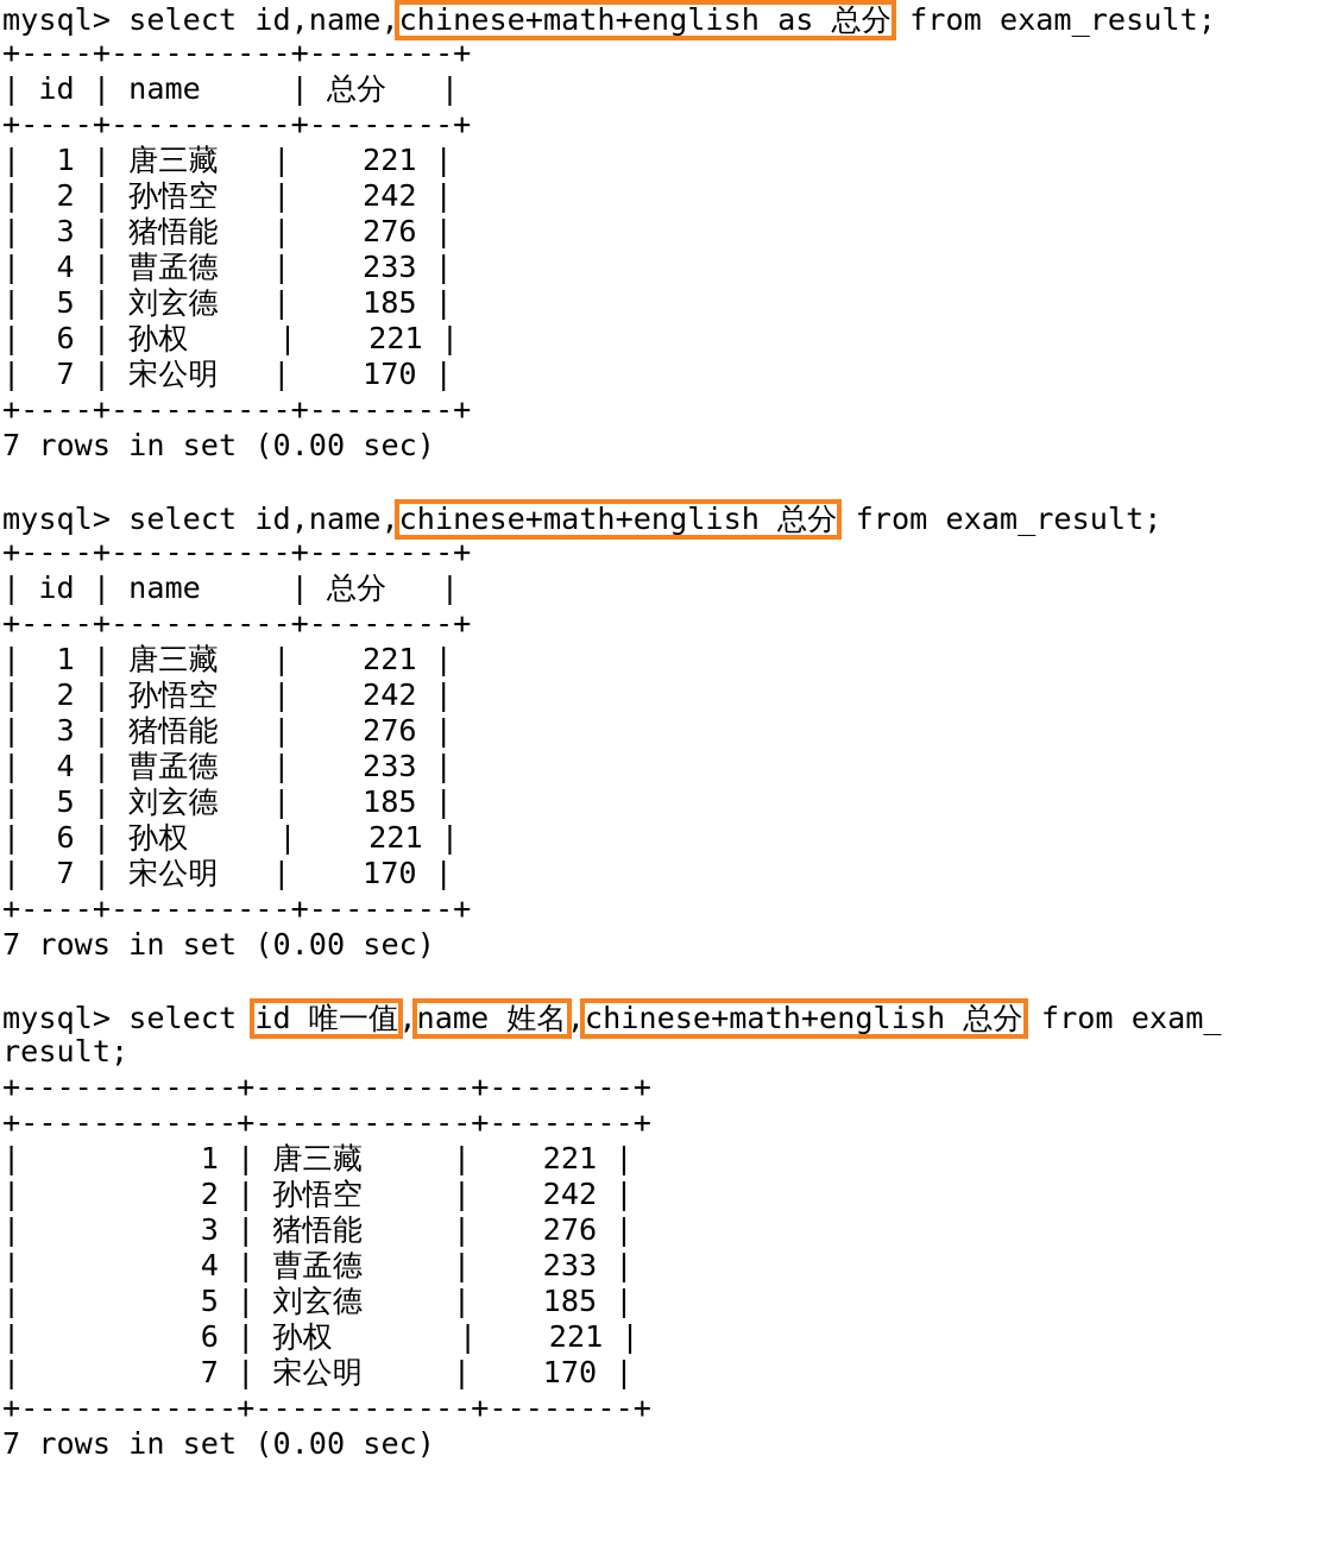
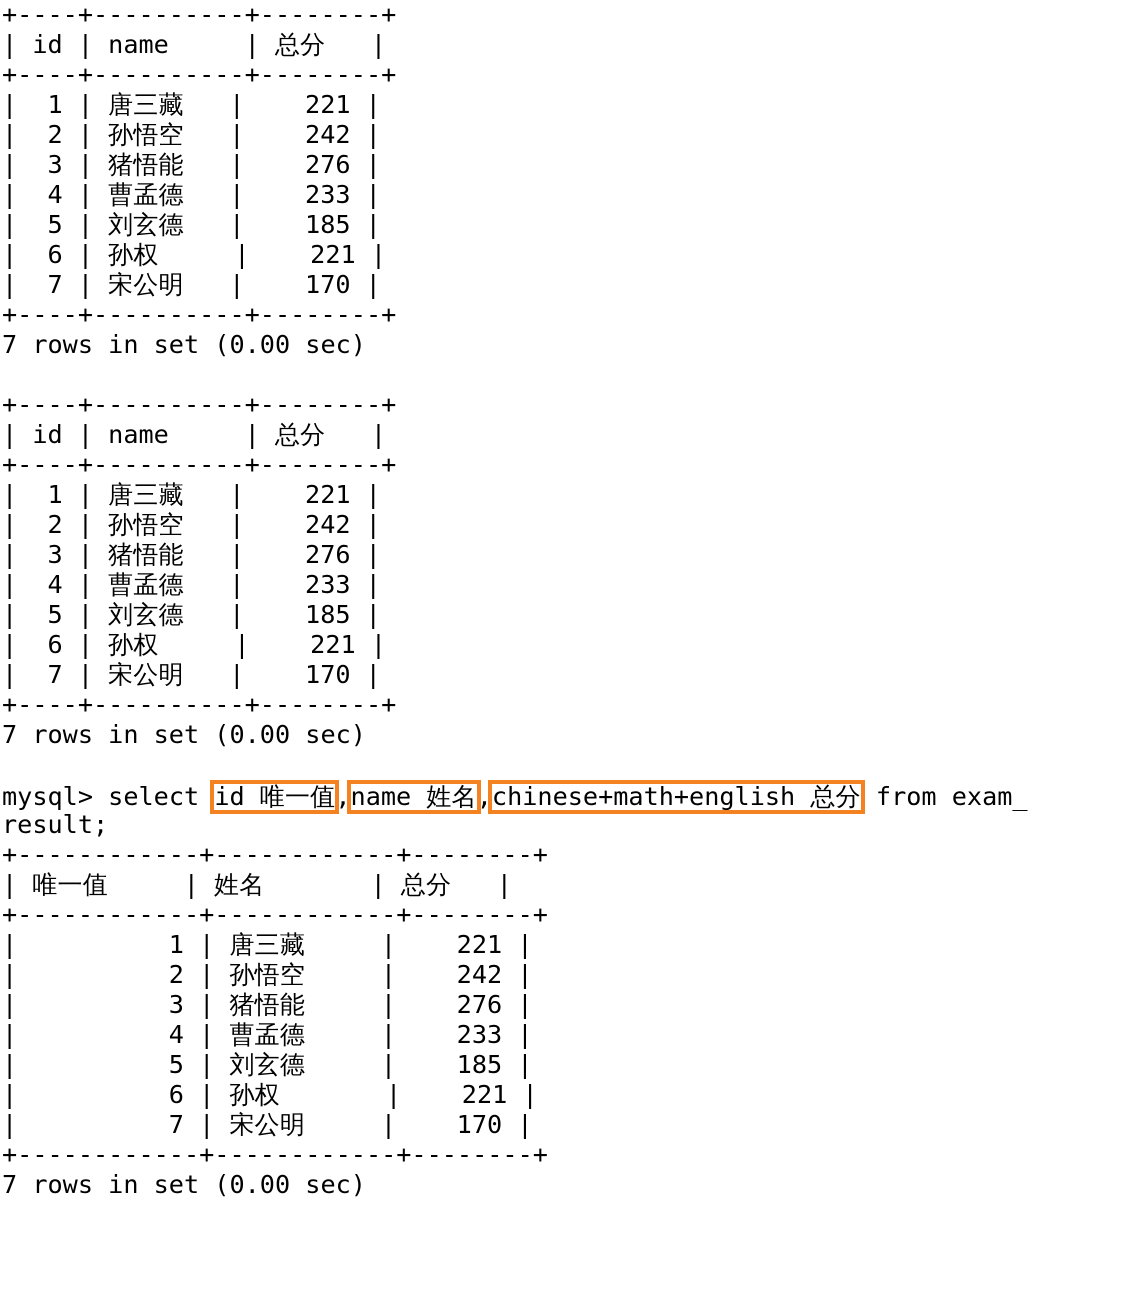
- mysql> select id,name,chinese+math+english as 总分 from exam_result;
  +----+----------+--------+
  | id | name | 总分 |
  +----+----------+--------+
  | 1 | 唐三藏 | 221 |
  | 2 | 孙悟空 | 242 |
  | 3 | 猪悟能 | 276 |
  | 4 | 曹孟德 | 233 |
  | 5 | 刘玄德 | 185 |
  | 6 | 孙权 | 221 |
  | 7 | 宋公明 | 170 |
  +----+----------+--------+
  7 rows in set (0.00 sec)
- mysql> select id,name,chinese+math+english 总分 from exam_result;
  +----+----------+--------+
  | id | name | 总分 |
  +----+----------+--------+
  | 1 | 唐三藏 | 221 |
  | 2 | 孙悟空 | 242 |
  | 3 | 猪悟能 | 276 |
  | 4 | 曹孟德 | 233 |
  | 5 | 刘玄德 | 185 |
  | 6 | 孙权 | 221 |
  | 7 | 宋公明 | 170 |
  +----+----------+--------+
  7 rows in set (0.00 sec)
  mysql> select id 唯一值,name 姓名,chinese+math+english 总分 from exam_
  result;
  +------------+------------+--------+
+ | 唯一值 | 姓名 | 总分 |
  +------------+------------+--------+
  | 1 | 唐三藏 | 221 |
  | 2 | 孙悟空 | 242 |
  | 3 | 猪悟能 | 276 |
  | 4 | 曹孟德 | 233 |
  | 5 | 刘玄德 | 185 |
  | 6 | 孙权 | 221 |
  | 7 | 宋公明 | 170 |
  +------------+------------+--------+
  7 rows in set (0.00 sec)
